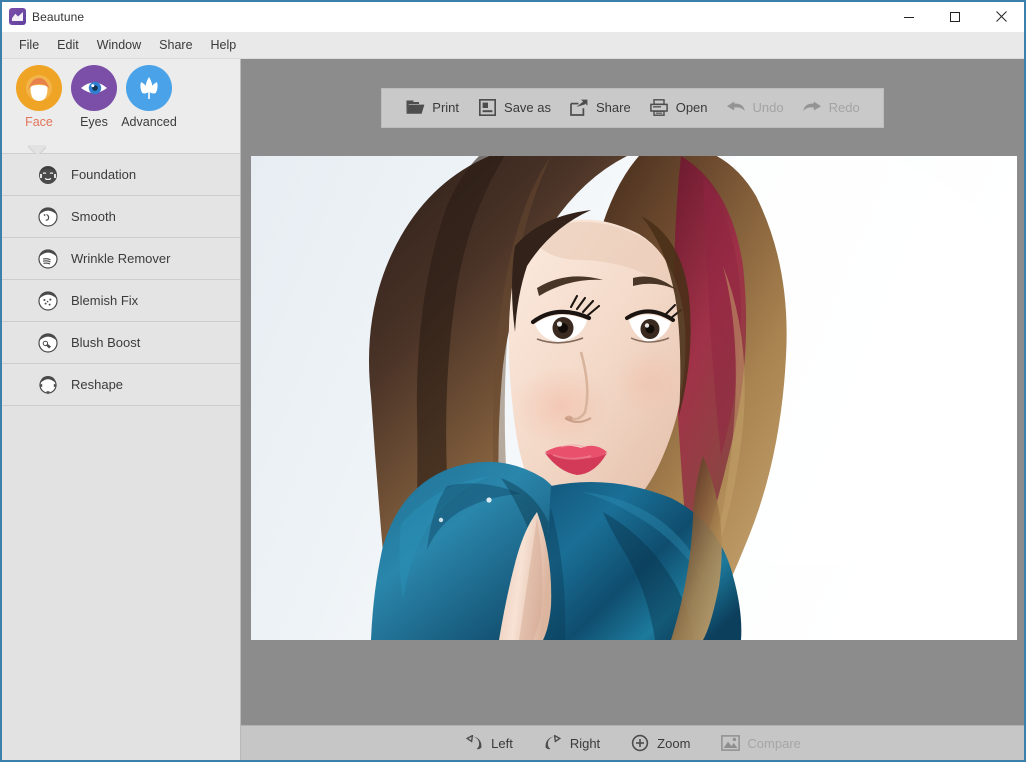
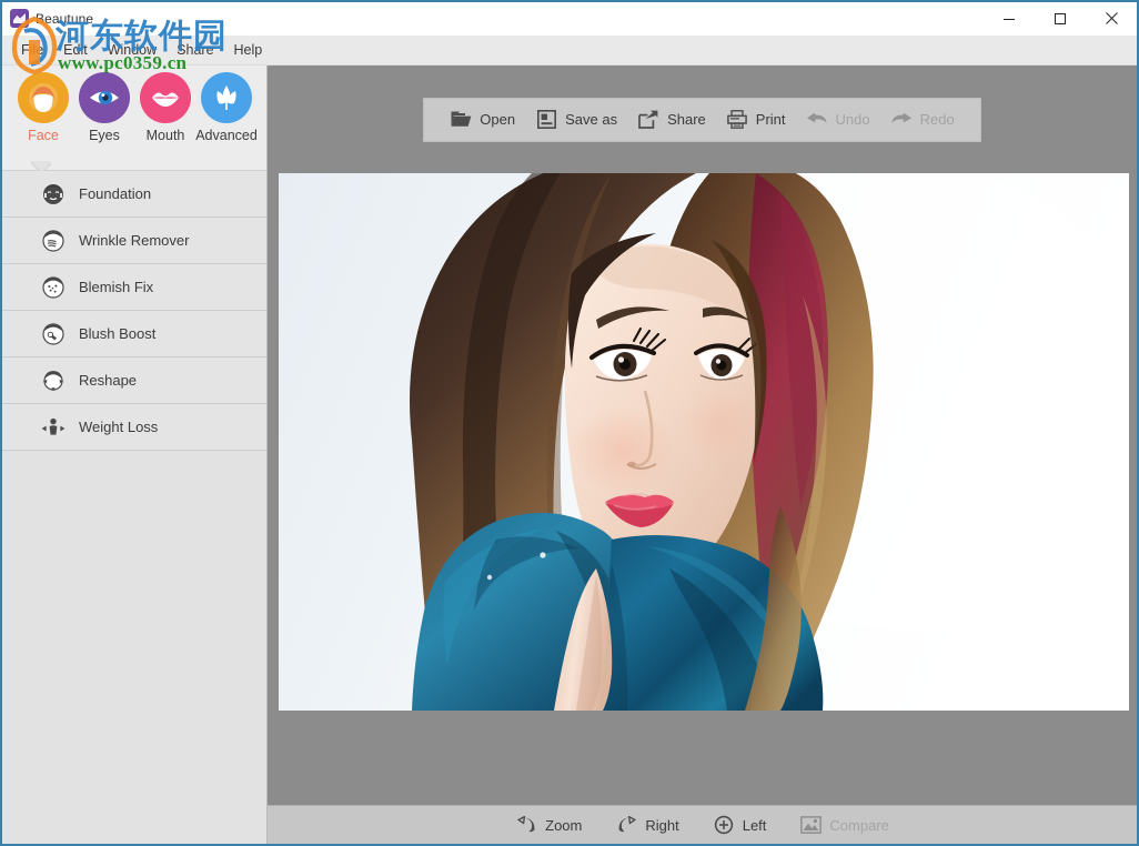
  Beautune
  File
  Edit
  Window
  Share
  Help
  Face
  Eyes
+ Mouth
  Advanced
  Foundation
- Smooth
  Wrinkle Remover
  Blemish Fix
  Blush Boost
  Reshape
+ Weight Loss
- Print
+ Open
  Save as
  Share
- Open
+ Print
  Undo
  Redo
- Left
+ Zoom
  Right
- Zoom
+ Left
  Compare
+ 河东软件园
+ www.pc0359.cn
